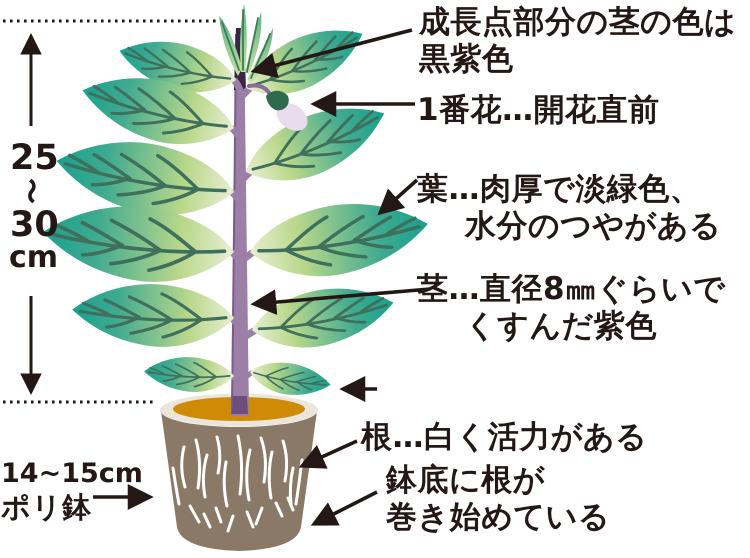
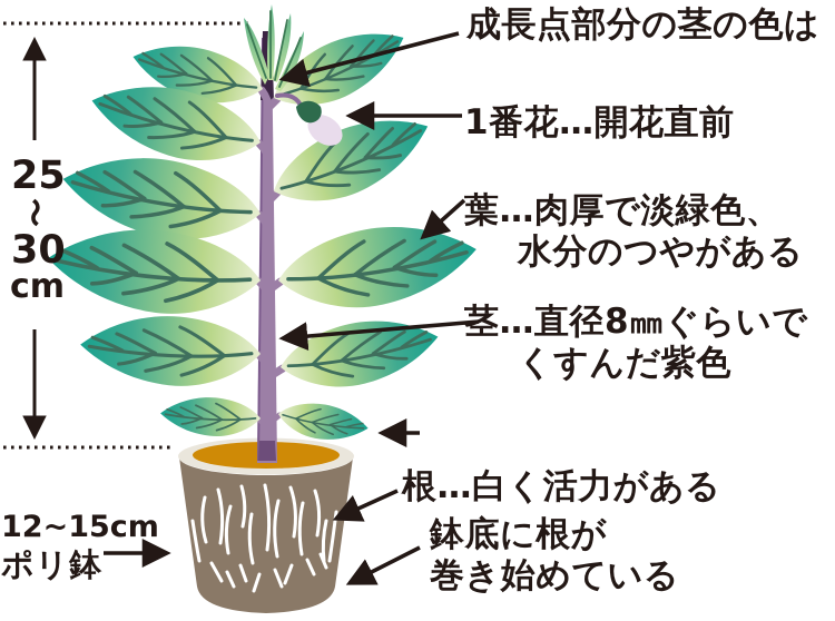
  成長点部分の茎の色は
- 黒紫色
  1番花…開花直前
  葉…肉厚で淡緑色、
  水分のつやがある
  茎…直径8㎜ぐらいで
  くすんだ紫色
  根…白く活力がある
  鉢底に根が
  巻き始めている
  25
  30
  cm
- 14~15cm
+ 12~15cm
  ポリ鉢
